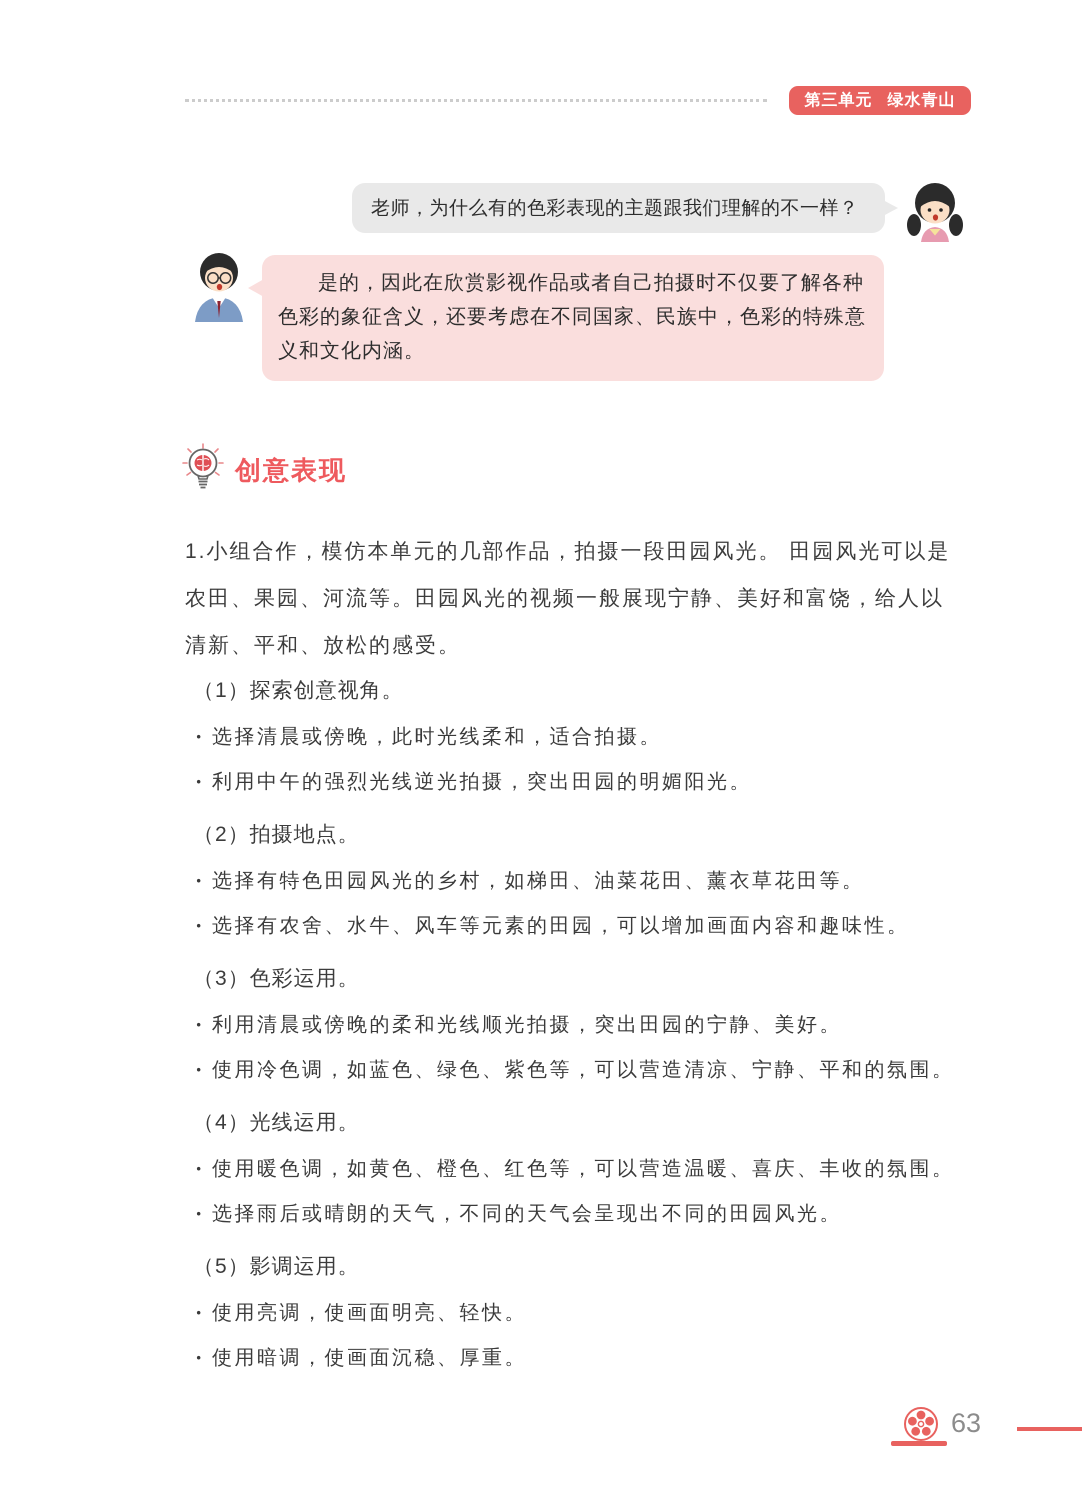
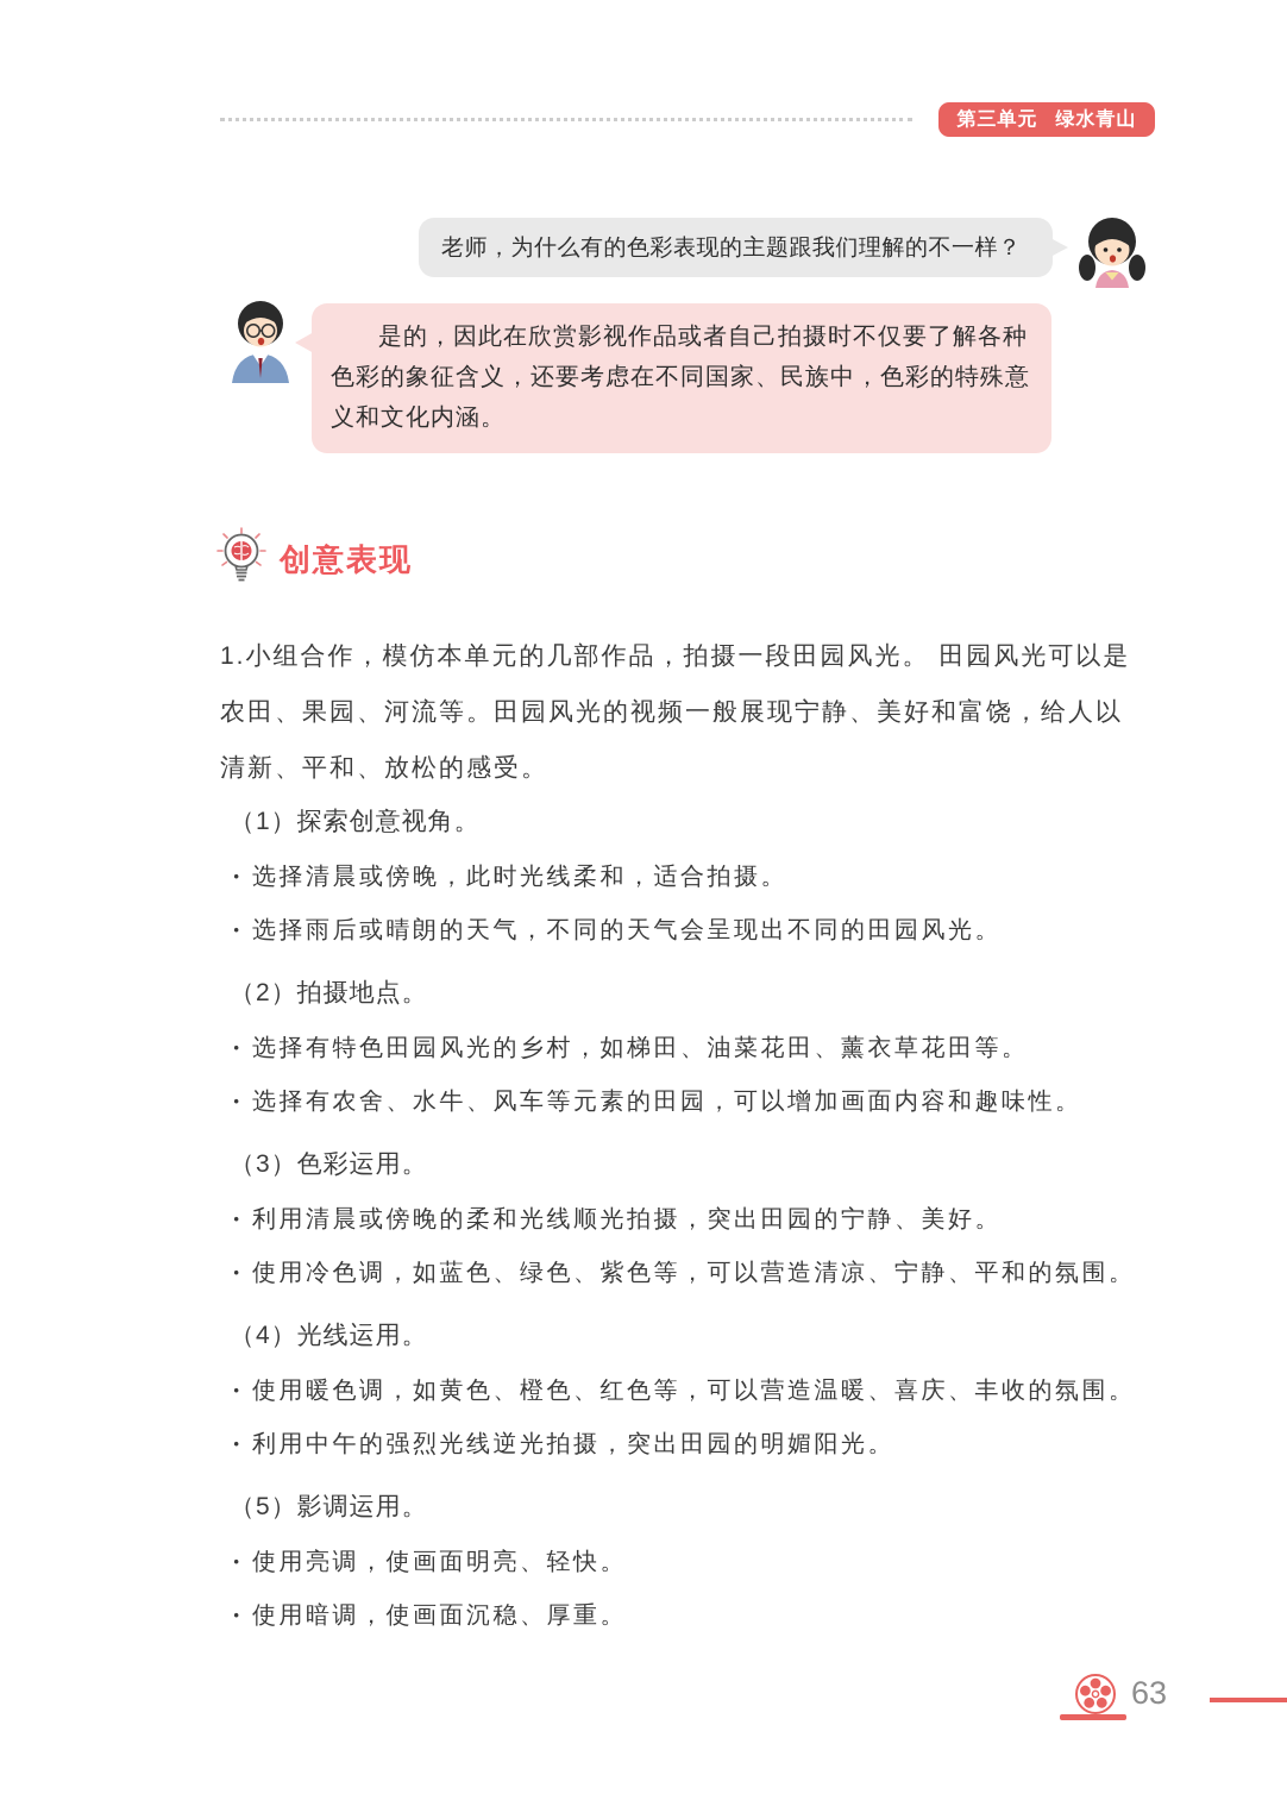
  第三单元
  绿水青山
  老师，为什么有的色彩表现的主题跟我们理解的不一样？
  是的，因此在欣赏影视作品或者自己拍摄时不仅要了解各种色彩的象征含义，还要考虑在不同国家、民族中，色彩的特殊意义和文化内涵。
  创意表现
  1.小组合作，模仿本单元的几部作品，拍摄一段田园风光。 田园风光可以是农田、果园、河流等。田园风光的视频一般展现宁静、美好和富饶，给人以清新、平和、放松的感受。
  （1）探索创意视角。
  选择清晨或傍晚，此时光线柔和，适合拍摄。
- 利用中午的强烈光线逆光拍摄，突出田园的明媚阳光。
+ 选择雨后或晴朗的天气，不同的天气会呈现出不同的田园风光。
  （2）拍摄地点。
  选择有特色田园风光的乡村，如梯田、油菜花田、薰衣草花田等。
  选择有农舍、水牛、风车等元素的田园，可以增加画面内容和趣味性。
  （3）色彩运用。
  利用清晨或傍晚的柔和光线顺光拍摄，突出田园的宁静、美好。
  使用冷色调，如蓝色、绿色、紫色等，可以营造清凉、宁静、平和的氛围。
  （4）光线运用。
  使用暖色调，如黄色、橙色、红色等，可以营造温暖、喜庆、丰收的氛围。
- 选择雨后或晴朗的天气，不同的天气会呈现出不同的田园风光。
+ 利用中午的强烈光线逆光拍摄，突出田园的明媚阳光。
  （5）影调运用。
  使用亮调，使画面明亮、轻快。
  使用暗调，使画面沉稳、厚重。
  63
